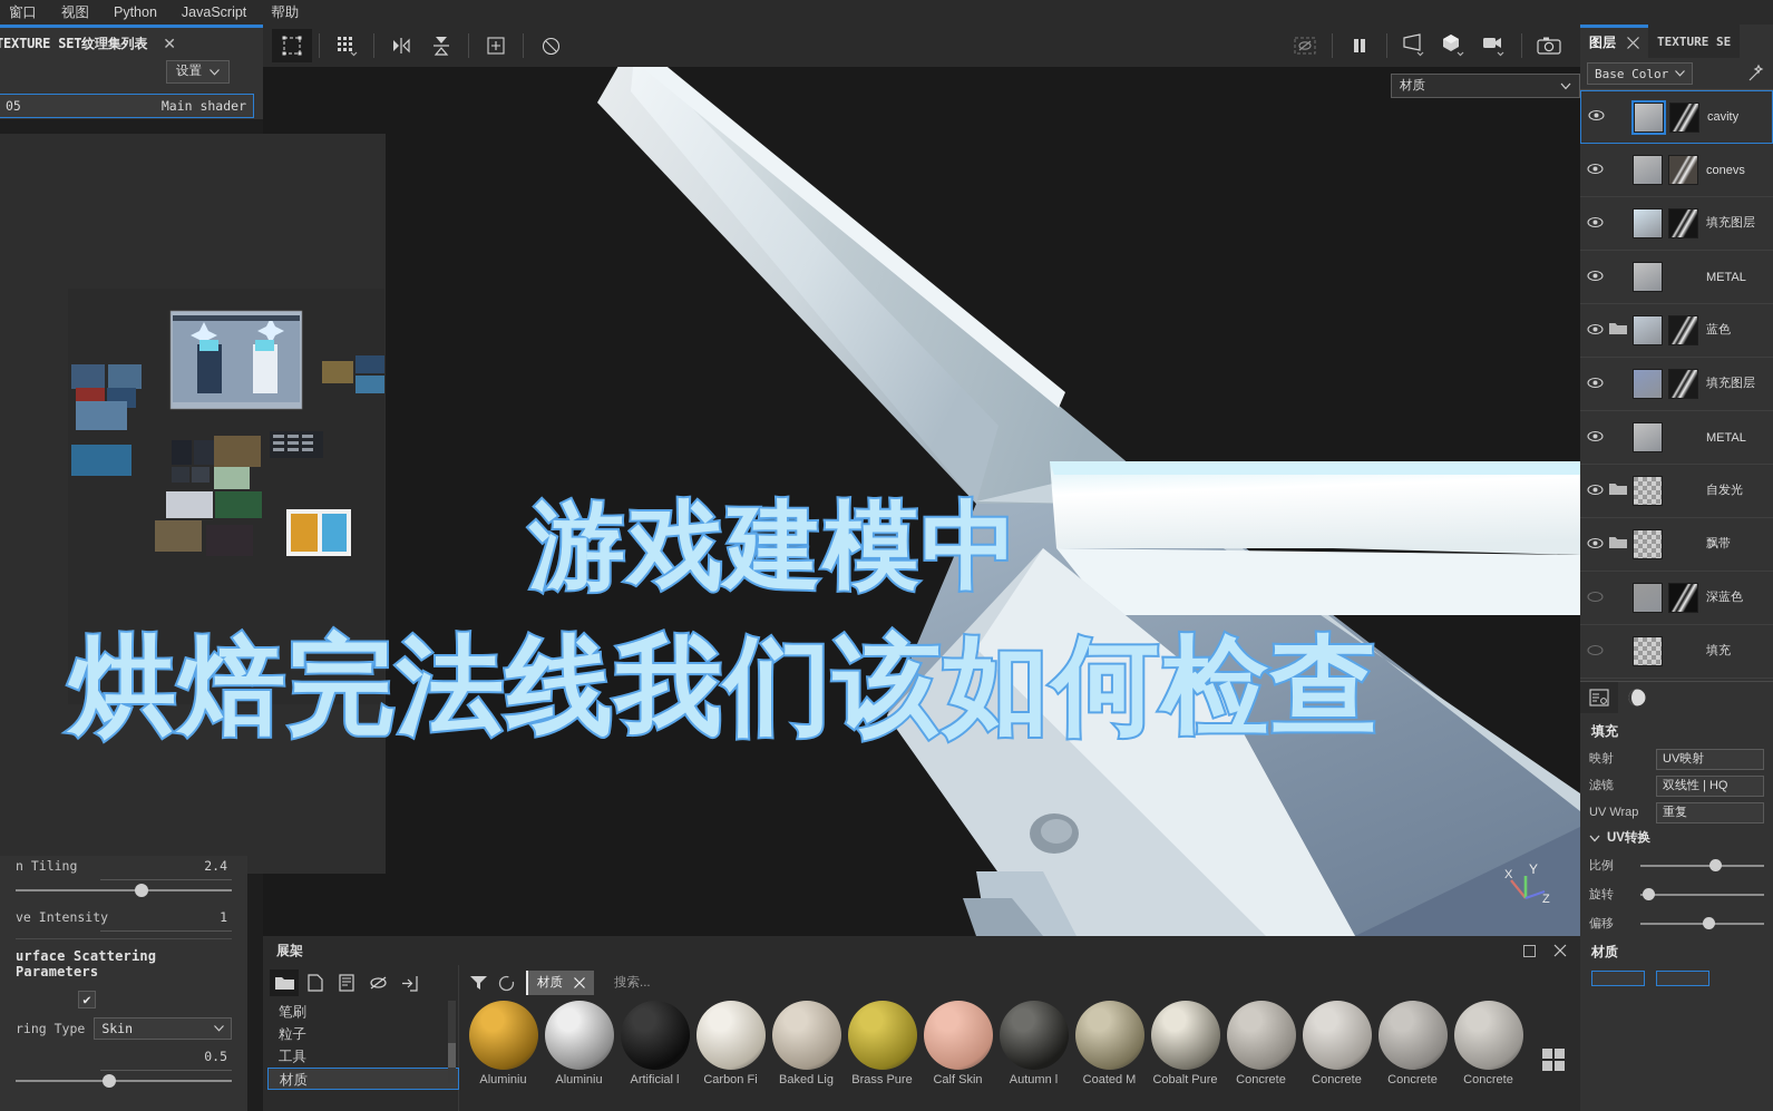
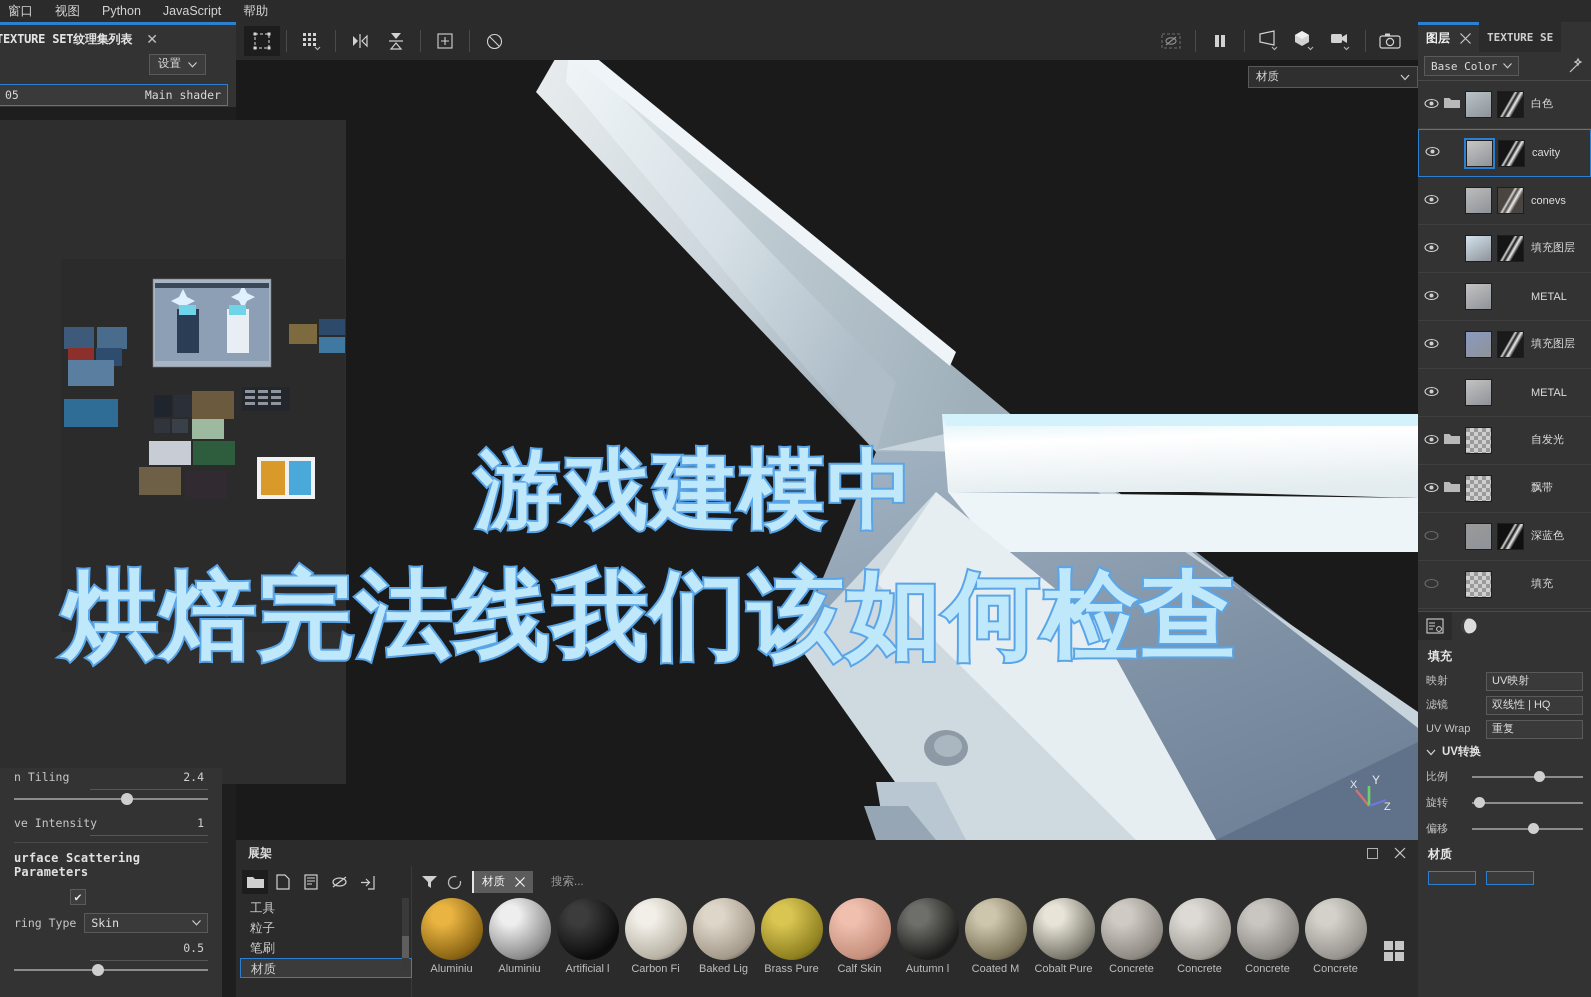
  窗口
  视图
  Python
  JavaScript
  帮助
  材质
  X
  Y
  Z
  EXTURE SET纹理集列表
  ✕
  设置
  05
  Main shader
  n Tiling
  2.4
  ve Intensity
  1
  urface Scattering Parameters
  ✔
  ring Type
  Skin
  0.5
  游戏建模中
  烘焙完法线我们该如何检查
  展架
- 笔刷
+ 工具
  粒子
- 工具
+ 笔刷
  材质
  材质
  搜索...
  Aluminiu
  Aluminiu
  Artificial l
  Carbon Fi
  Baked Lig
  Brass Pure
  Calf Skin
  Autumn l
  Coated M
  Cobalt Pure
  Concrete
  Concrete
  Concrete
  Concrete
  图层
  TEXTURE SE
  Base Color
+ 白色
  cavity
  conevs
  填充图层
  METAL
- 蓝色
  填充图层
  METAL
  自发光
  飘带
  深蓝色
  填充
  填充
  映射
  UV映射
  滤镜
  双线性 | HQ
  UV Wrap
  重复
  UV转换
  比例
  旋转
  偏移
  材质
